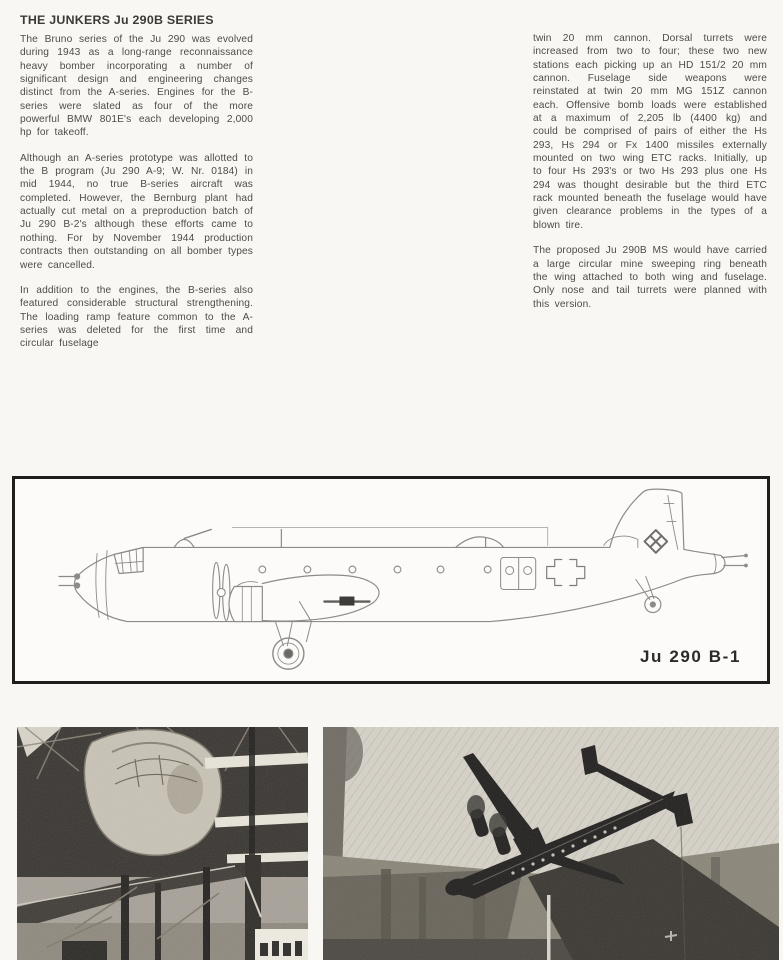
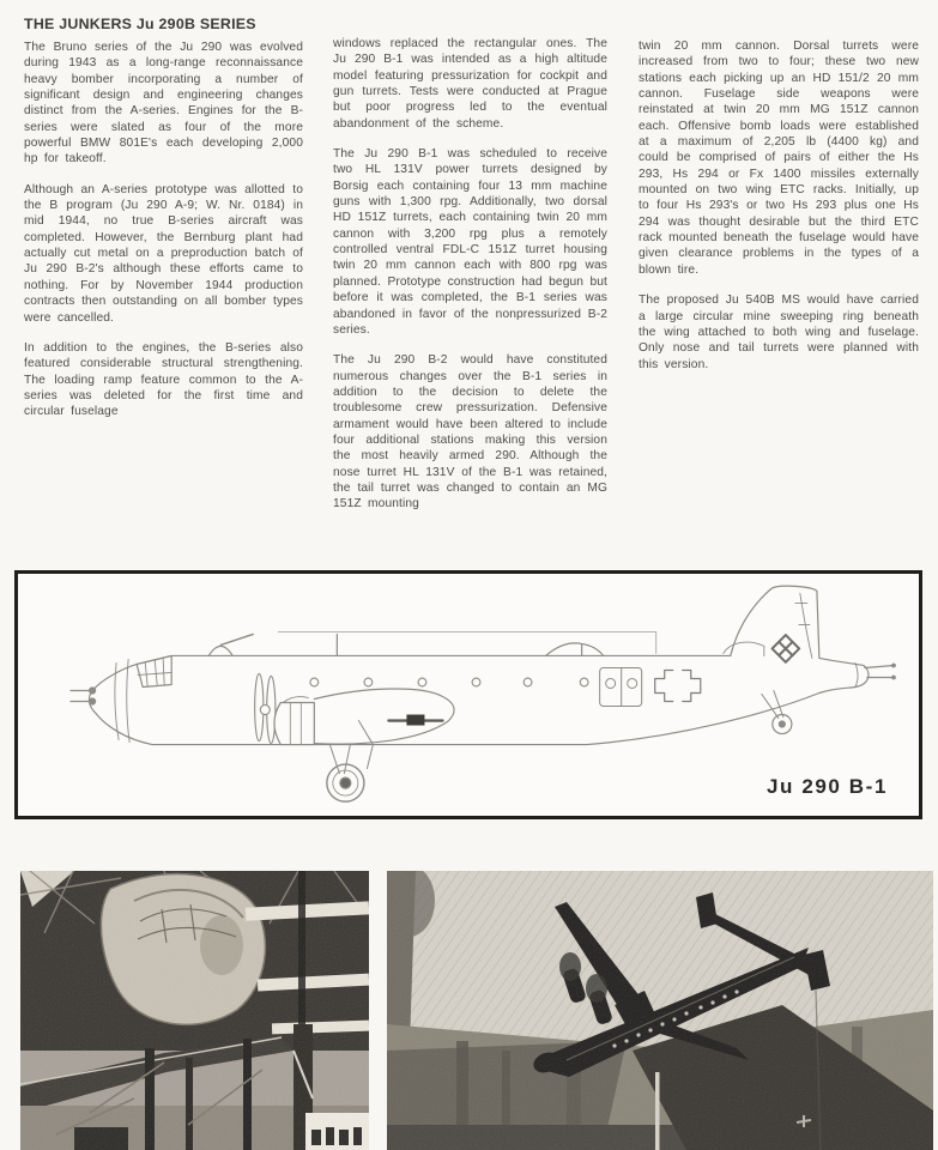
  THE JUNKERS Ju 290B SERIES
  The Bruno series of the Ju 290 was evolved during 1943 as a long-range reconnaissance heavy bomber incorporating a number of significant design and engineering changes distinct from the A-series. Engines for the B-series were slated as four of the more powerful BMW 801E's each developing 2,000 hp for takeoff.
  Although an A-series prototype was allotted to the B program (Ju 290 A-9; W. Nr. 0184) in mid 1944, no true B-series aircraft was completed. However, the Bernburg plant had actually cut metal on a preproduction batch of Ju 290 B-2's although these efforts came to nothing. For by November 1944 production contracts then outstanding on all bomber types were cancelled.
  In addition to the engines, the B-series also featured considerable structural strengthening. The loading ramp feature common to the A-series was deleted for the first time and circular fuselage
+ windows replaced the rectangular ones. The Ju 290 B-1 was intended as a high altitude model featuring pressurization for cockpit and gun turrets. Tests were conducted at Prague but poor progress led to the eventual abandonment of the scheme.
+ The Ju 290 B-1 was scheduled to receive two HL 131V power turrets designed by Borsig each containing four 13 mm machine guns with 1,300 rpg. Additionally, two dorsal HD 151Z turrets, each containing twin 20 mm cannon with 3,200 rpg plus a remotely controlled ventral FDL-C 151Z turret housing twin 20 mm cannon each with 800 rpg was planned. Prototype construction had begun but before it was completed, the B-1 series was abandoned in favor of the nonpressurized B-2 series.
+ The Ju 290 B-2 would have constituted numerous changes over the B-1 series in addition to the decision to delete the troublesome crew pressurization. Defensive armament would have been altered to include four additional stations making this version the most heavily armed 290. Although the nose turret HL 131V of the B-1 was retained, the tail turret was changed to contain an MG 151Z mounting
  twin 20 mm cannon. Dorsal turrets were increased from two to four; these two new stations each picking up an HD 151/2 20 mm cannon. Fuselage side weapons were reinstated at twin 20 mm MG 151Z cannon each. Offensive bomb loads were established at a maximum of 2,205 lb (4400 kg) and could be comprised of pairs of either the Hs 293, Hs 294 or Fx 1400 missiles externally mounted on two wing ETC racks. Initially, up to four Hs 293's or two Hs 293 plus one Hs 294 was thought desirable but the third ETC rack mounted beneath the fuselage would have given clearance problems in the types of a blown tire.
- The proposed Ju 290B MS would have carried a large circular mine sweeping ring beneath the wing attached to both wing and fuselage. Only nose and tail turrets were planned with this version.
+ The proposed Ju 540B MS would have carried a large circular mine sweeping ring beneath the wing attached to both wing and fuselage. Only nose and tail turrets were planned with this version.
  Ju 290 B-1
